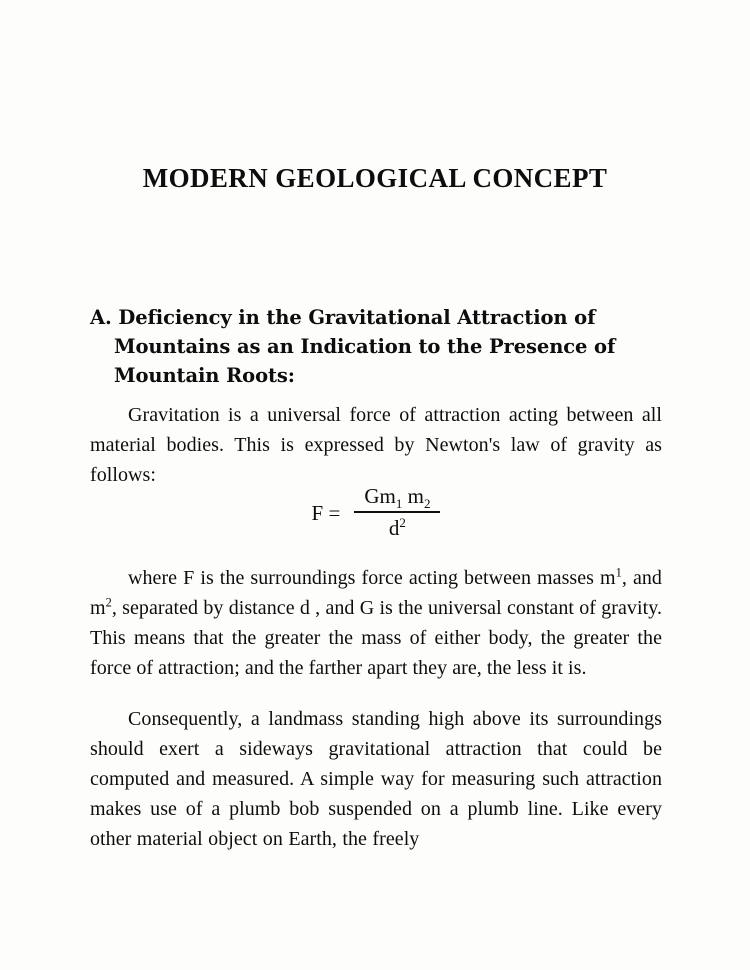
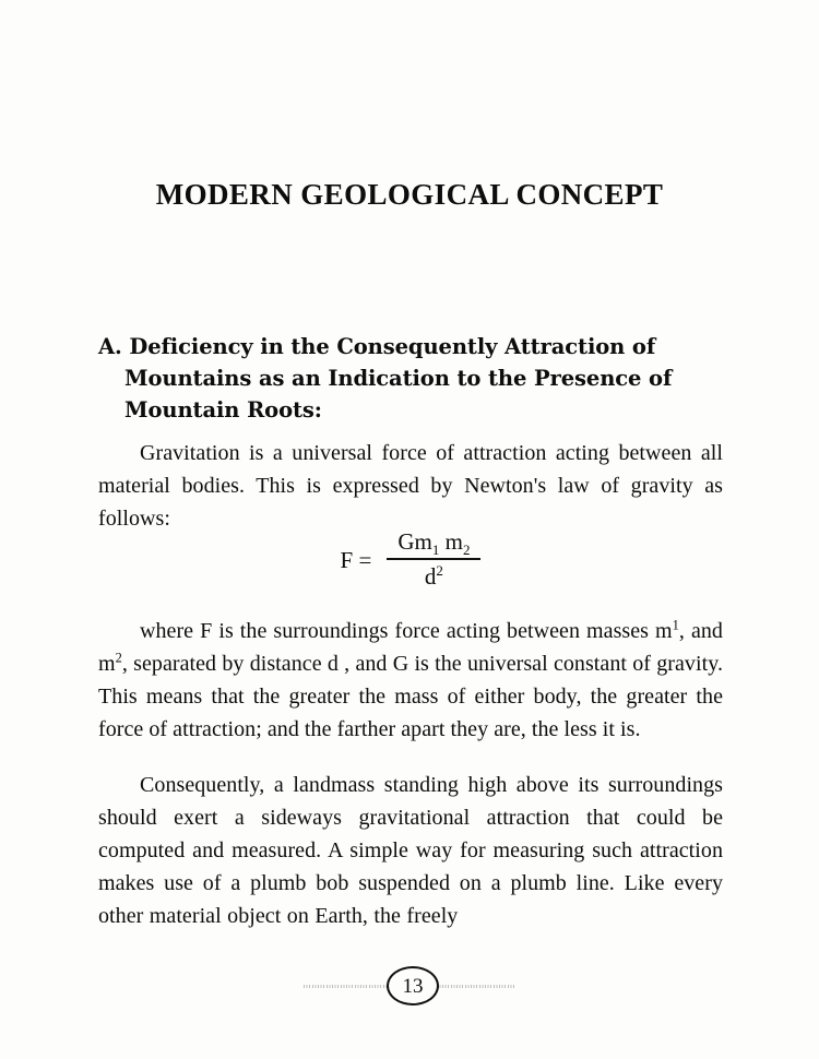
  MODERN GEOLOGICAL CONCEPT
- A. Deficiency in the Gravitational Attraction of Mountains as an Indication to the Presence of Mountain Roots:
+ A. Deficiency in the Consequently Attraction of Mountains as an Indication to the Presence of Mountain Roots:
  Gravitation is a universal force of attraction acting between all material bodies. This is expressed by Newton's law of gravity as follows:
  F =
  Gm1 m2
  d2
  where F is the surroundings force acting between masses m1, and m2, separated by distance d , and G is the universal constant of gravity. This means that the greater the mass of either body, the greater the force of attraction; and the farther apart they are, the less it is.
  Consequently, a landmass standing high above its surroundings should exert a sideways gravitational attraction that could be computed and measured. A simple way for measuring such attraction makes use of a plumb bob suspended on a plumb line. Like every other material object on Earth, the freely
+ 13
